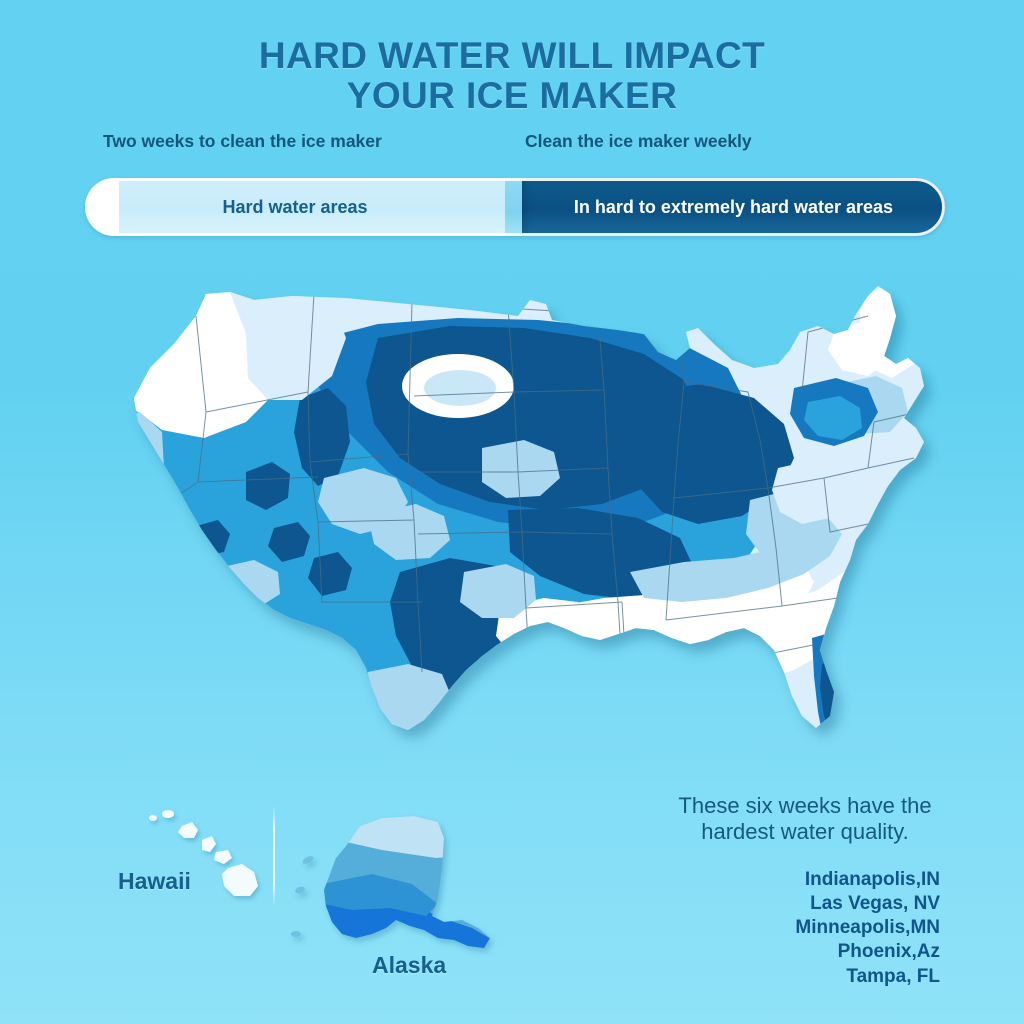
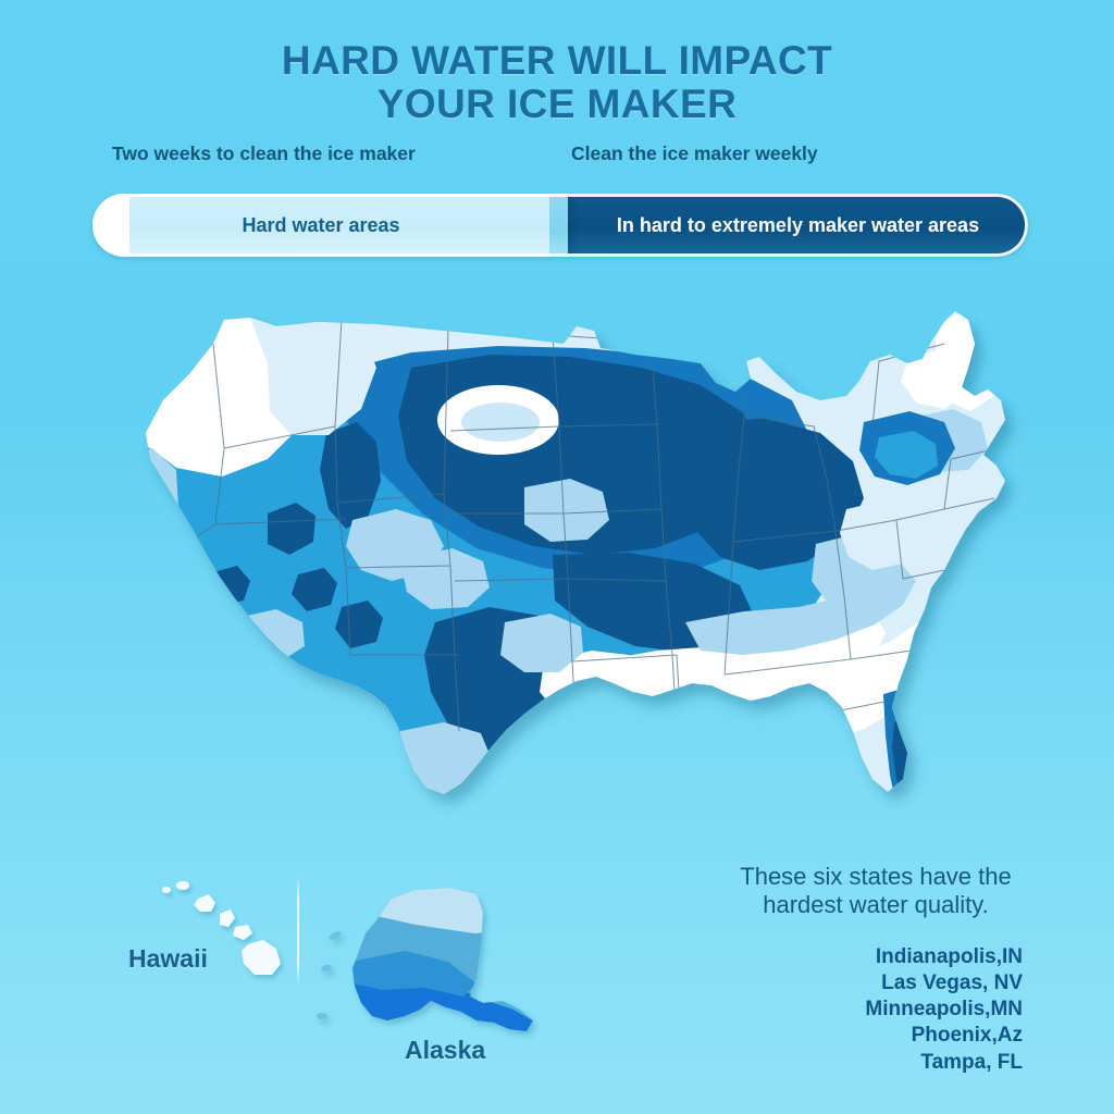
  HARD WATER WILL IMPACT
  YOUR ICE MAKER
  Two weeks to clean the ice maker
  Clean the ice maker weekly
  Hard water areas
- In hard to extremely hard water areas
+ In hard to extremely maker water areas
  Hawaii
  Alaska
- These six weeks have the
+ These six states have the
  hardest water quality.
  Indianapolis,IN
  Las Vegas, NV
  Minneapolis,MN
  Phoenix,Az
  Tampa, FL
